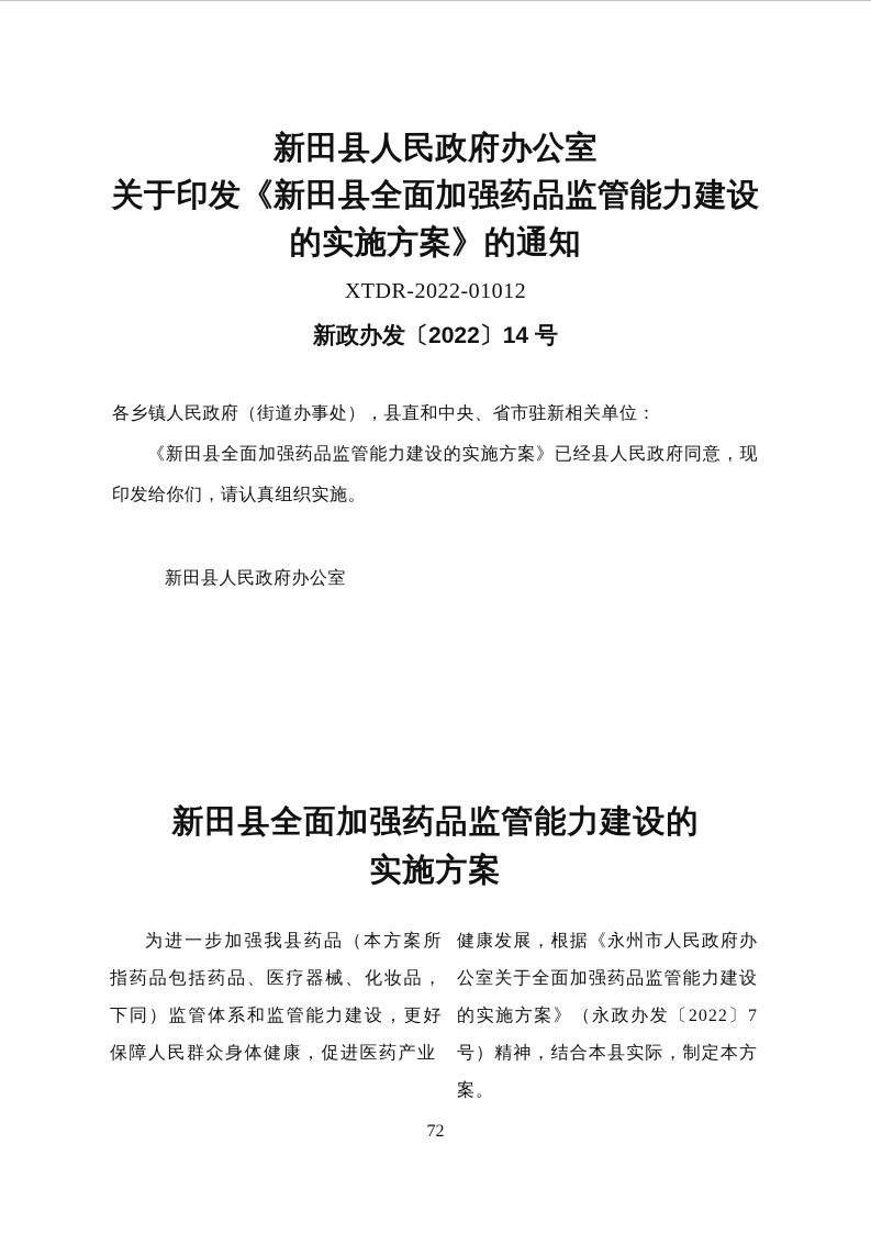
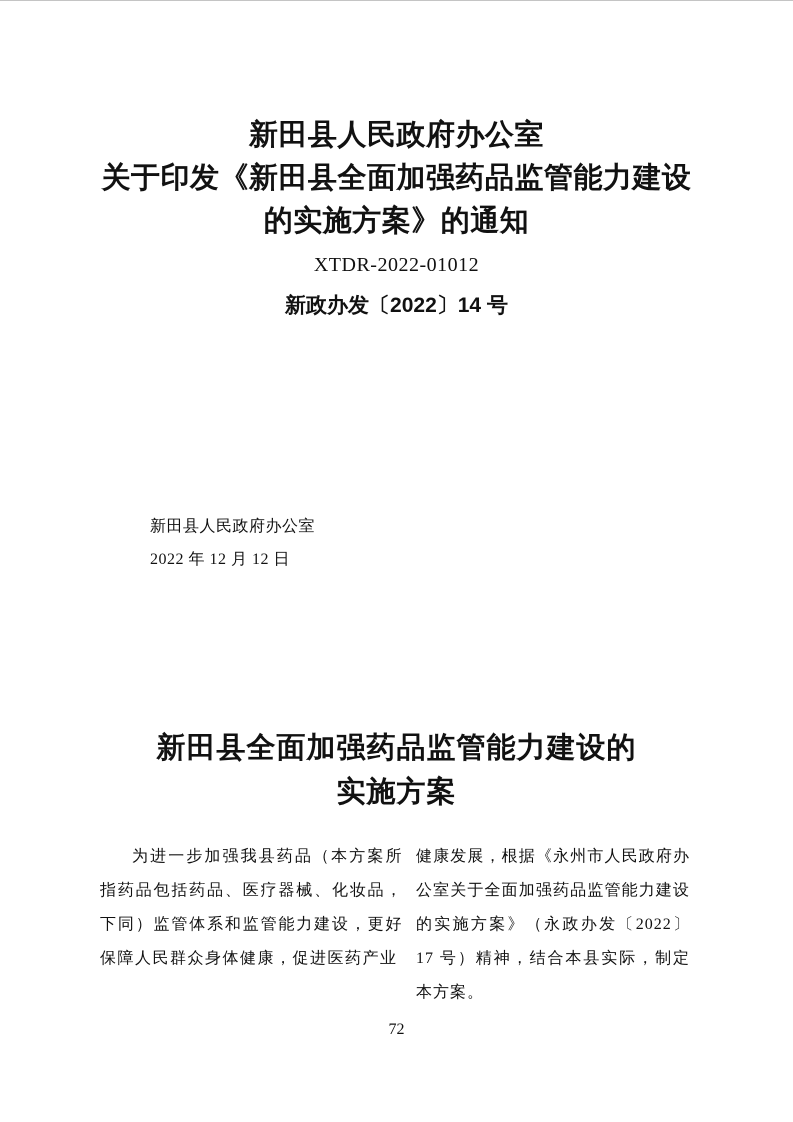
  新田县人民政府办公室
  关于印发《新田县全面加强药品监管能力建设
  的实施方案》的通知
  XTDR-2022-01012
  新政办发〔2022〕14 号
- 各乡镇人民政府（街道办事处），县直和中央、省市驻新相关单位：
- 《新田县全面加强药品监管能力建设的实施方案》已经县人民政府同意，现印发给你们，请认真组织实施。
  新田县人民政府办公室
+ 2022 年 12 月 12 日
  新田县全面加强药品监管能力建设的
  实施方案
  为进一步加强我县药品（本方案所指药品包括药品、医疗器械、化妆品，下同）监管体系和监管能力建设，更好保障人民群众身体健康，促进医药产业
- 健康发展，根据《永州市人民政府办公室关于全面加强药品监管能力建设的实施方案》（永政办发〔2022〕7 号）精神，结合本县实际，制定本方案。
+ 健康发展，根据《永州市人民政府办公室关于全面加强药品监管能力建设的实施方案》（永政办发〔2022〕17 号）精神，结合本县实际，制定本方案。
  72
